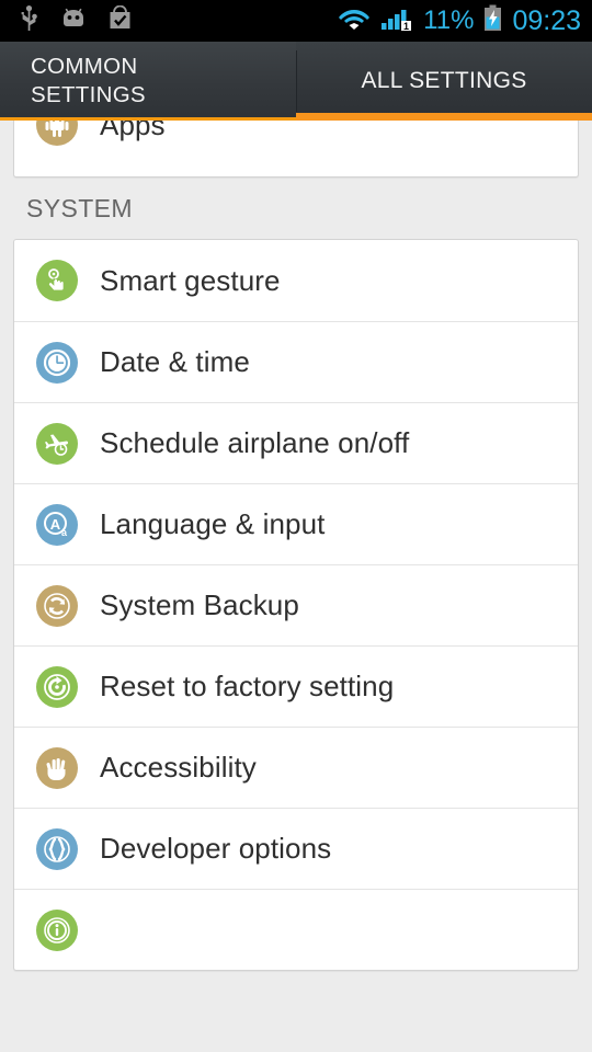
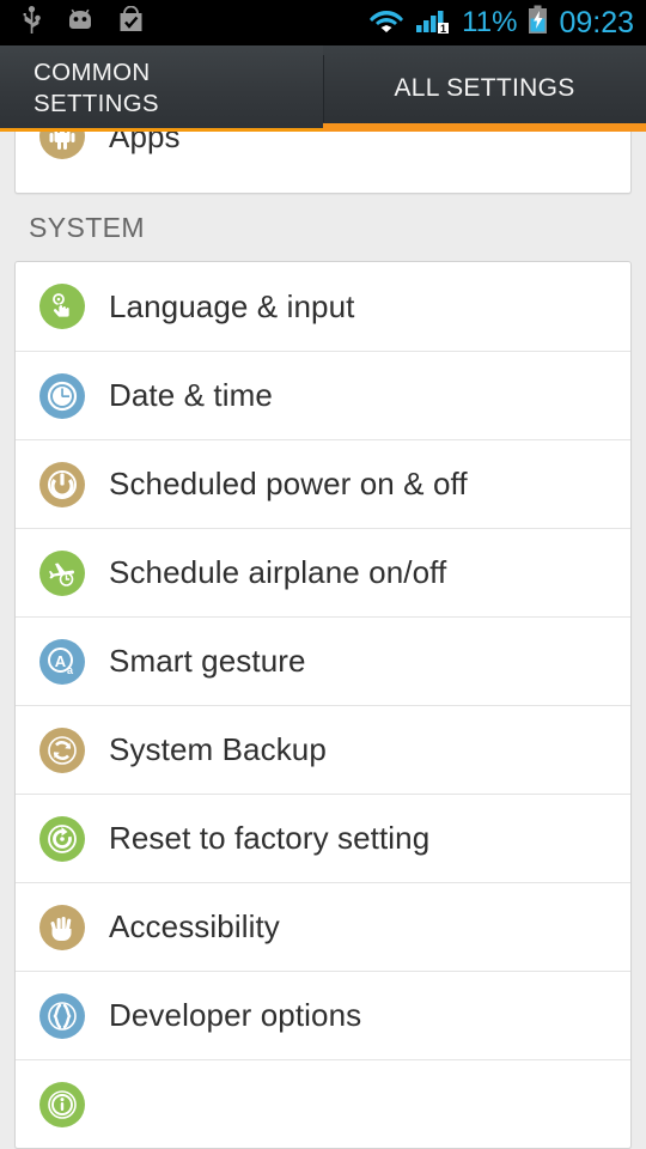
  1
  11%
  09:23
  COMMON
  SETTINGS
  ALL SETTINGS
  Apps
  SYSTEM
- Smart gesture
+ Language & input
  Date & time
+ Scheduled power on & off
  Schedule airplane on/off
  A
  a
- Language & input
+ Smart gesture
  System Backup
  Reset to factory setting
  Accessibility
  Developer options
